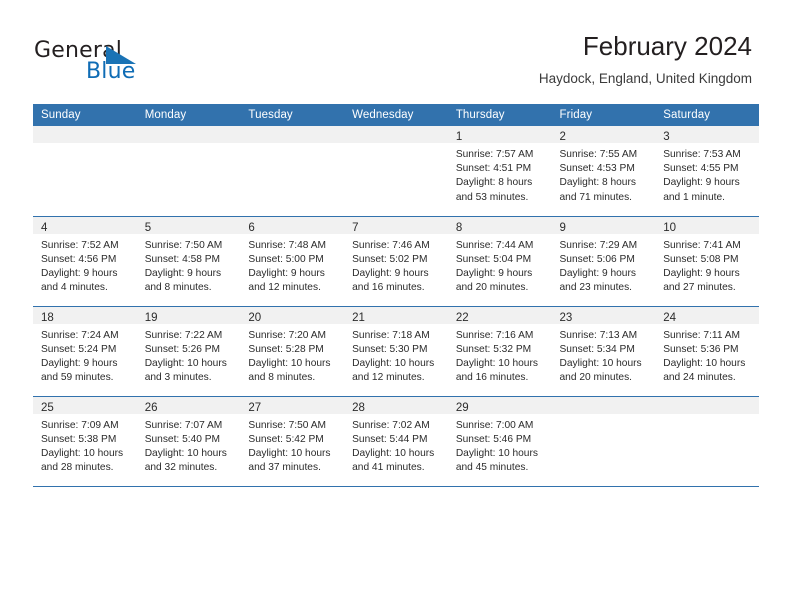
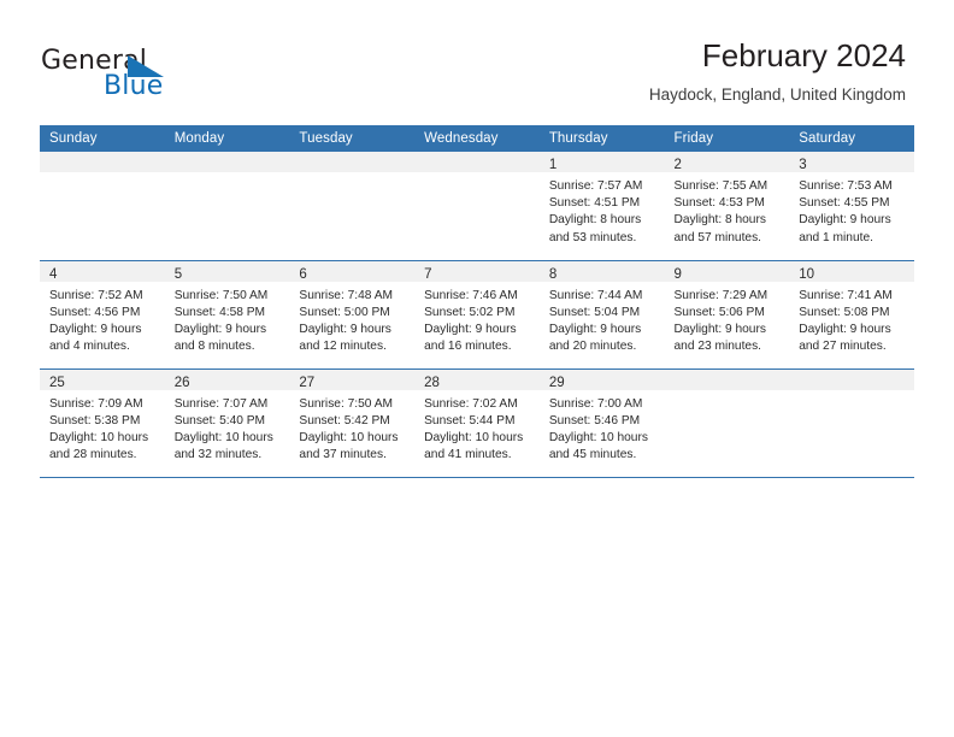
  Generl
  Blue
  February 2024
  Haydock, England, United Kingdom
  Sunday	Monday	Tuesday	Wednesday	Thursday	Friday	Saturday
- 				1Sunrise: 7:57 AMSunset: 4:51 PMDaylight: 8 hoursand 53 minutes.	2Sunrise: 7:55 AMSunset: 4:53 PMDaylight: 8 hoursand 71 minutes.	3Sunrise: 7:53 AMSunset: 4:55 PMDaylight: 9 hoursand 1 minute.
+ 				1Sunrise: 7:57 AMSunset: 4:51 PMDaylight: 8 hoursand 53 minutes.	2Sunrise: 7:55 AMSunset: 4:53 PMDaylight: 8 hoursand 57 minutes.	3Sunrise: 7:53 AMSunset: 4:55 PMDaylight: 9 hoursand 1 minute.
  4Sunrise: 7:52 AMSunset: 4:56 PMDaylight: 9 hoursand 4 minutes.	5Sunrise: 7:50 AMSunset: 4:58 PMDaylight: 9 hoursand 8 minutes.	6Sunrise: 7:48 AMSunset: 5:00 PMDaylight: 9 hoursand 12 minutes.	7Sunrise: 7:46 AMSunset: 5:02 PMDaylight: 9 hoursand 16 minutes.	8Sunrise: 7:44 AMSunset: 5:04 PMDaylight: 9 hoursand 20 minutes.	9Sunrise: 7:29 AMSunset: 5:06 PMDaylight: 9 hoursand 23 minutes.	10Sunrise: 7:41 AMSunset: 5:08 PMDaylight: 9 hoursand 27 minutes.
- 18Sunrise: 7:24 AMSunset: 5:24 PMDaylight: 9 hoursand 59 minutes.	19Sunrise: 7:22 AMSunset: 5:26 PMDaylight: 10 hoursand 3 minutes.	20Sunrise: 7:20 AMSunset: 5:28 PMDaylight: 10 hoursand 8 minutes.	21Sunrise: 7:18 AMSunset: 5:30 PMDaylight: 10 hoursand 12 minutes.	22Sunrise: 7:16 AMSunset: 5:32 PMDaylight: 10 hoursand 16 minutes.	23Sunrise: 7:13 AMSunset: 5:34 PMDaylight: 10 hoursand 20 minutes.	24Sunrise: 7:11 AMSunset: 5:36 PMDaylight: 10 hoursand 24 minutes.
  25Sunrise: 7:09 AMSunset: 5:38 PMDaylight: 10 hoursand 28 minutes.	26Sunrise: 7:07 AMSunset: 5:40 PMDaylight: 10 hoursand 32 minutes.	27Sunrise: 7:50 AMSunset: 5:42 PMDaylight: 10 hoursand 37 minutes.	28Sunrise: 7:02 AMSunset: 5:44 PMDaylight: 10 hoursand 41 minutes.	29Sunrise: 7:00 AMSunset: 5:46 PMDaylight: 10 hoursand 45 minutes.
